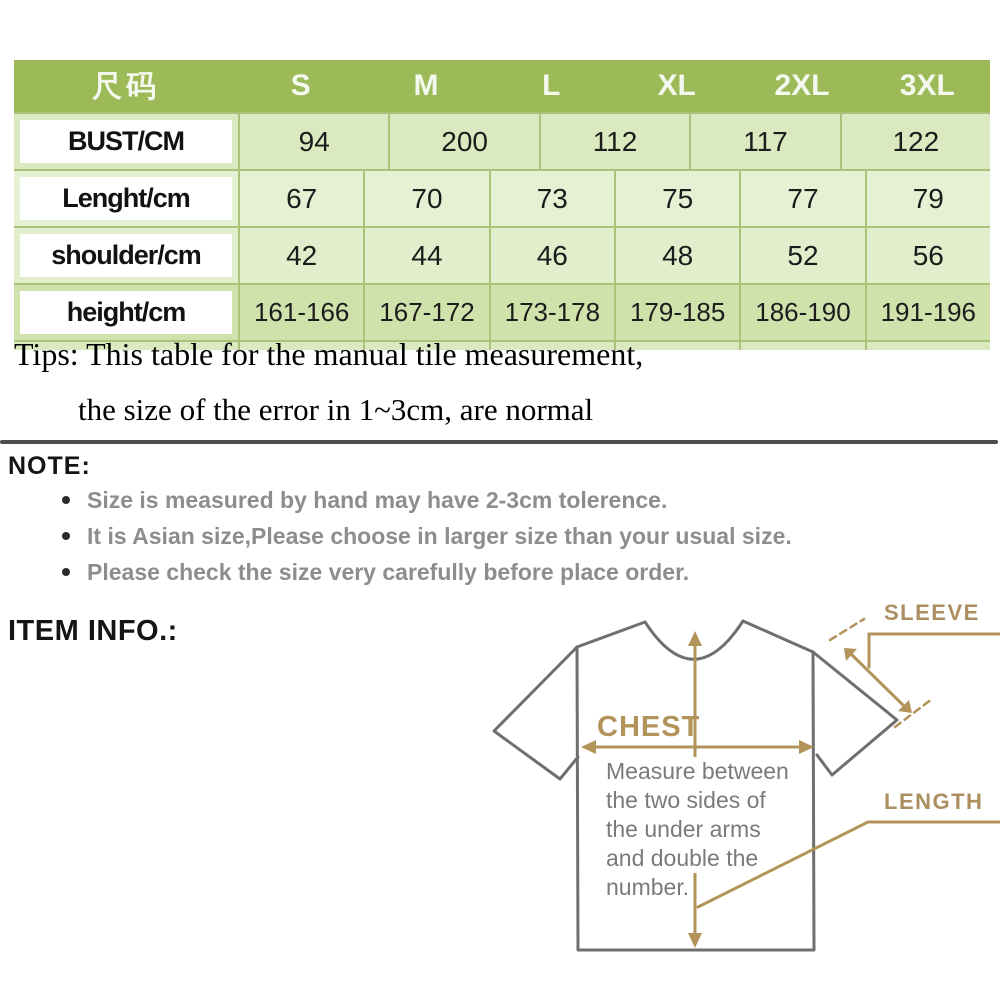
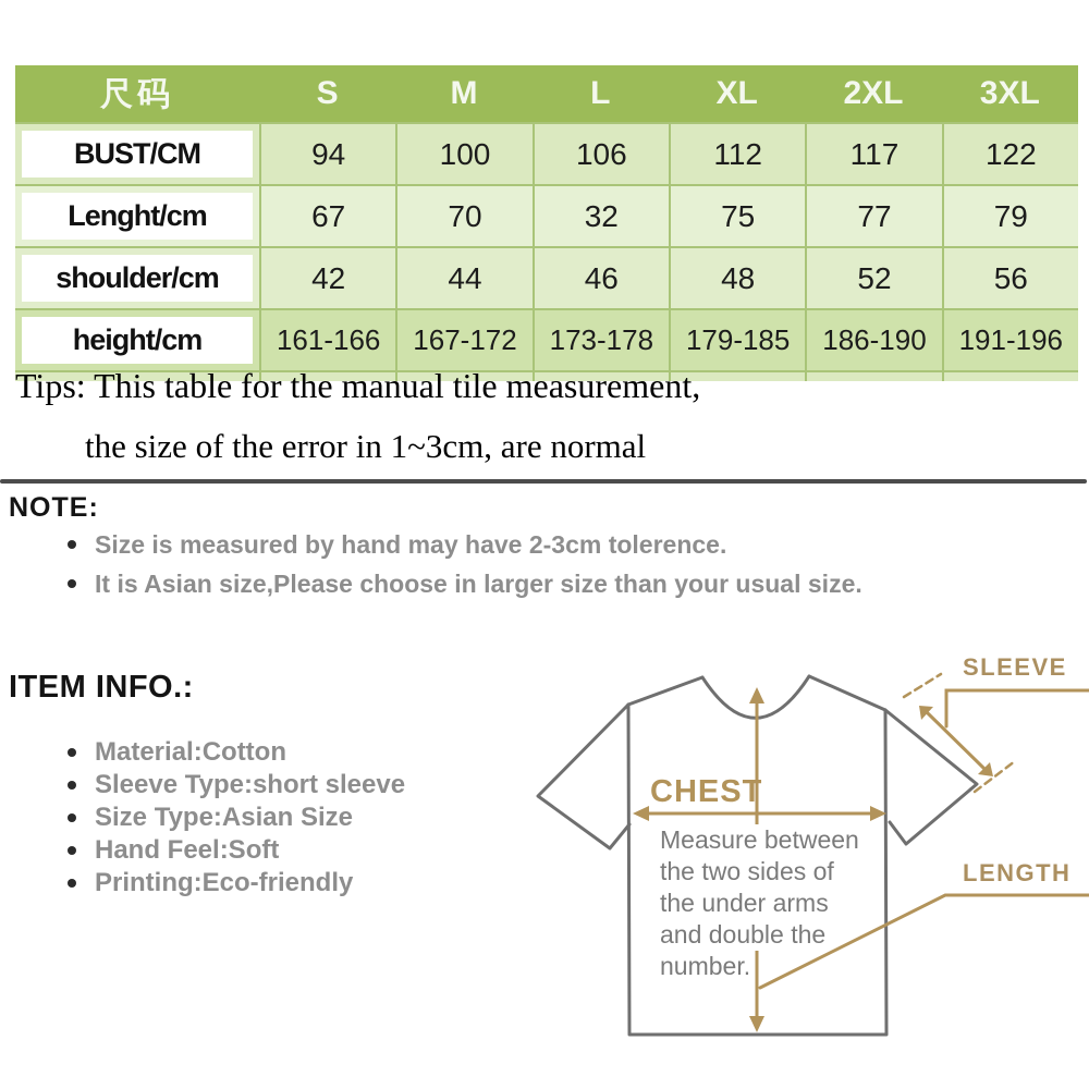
  尺码
  S
  M
  L
  XL
  2XL
  3XL
  BUST/CM
  94
- 200
+ 100
+ 106
  112
  117
  122
  Lenght/cm
  67
  70
- 73
+ 32
  75
  77
  79
  shoulder/cm
  42
  44
  46
  48
  52
  56
  height/cm
  161-166
  167-172
  173-178
  179-185
  186-190
  191-196
  Tips: This table for the manual tile measurement,
  the size of the error in 1~3cm, are normal
  NOTE:
  Size is measured by hand may have 2-3cm tolerence.
  It is Asian size,Please choose in larger size than your usual size.
- Please check the size very carefully before place order.
  ITEM INFO.:
+ Material:Cotton
+ Sleeve Type:short sleeve
+ Size Type:Asian Size
+ Hand Feel:Soft
+ Printing:Eco-friendly
  CHEST
  SLEEVE
  LENGTH
  Measure between
  the two sides of
  the under arms
  and double the
  number.
